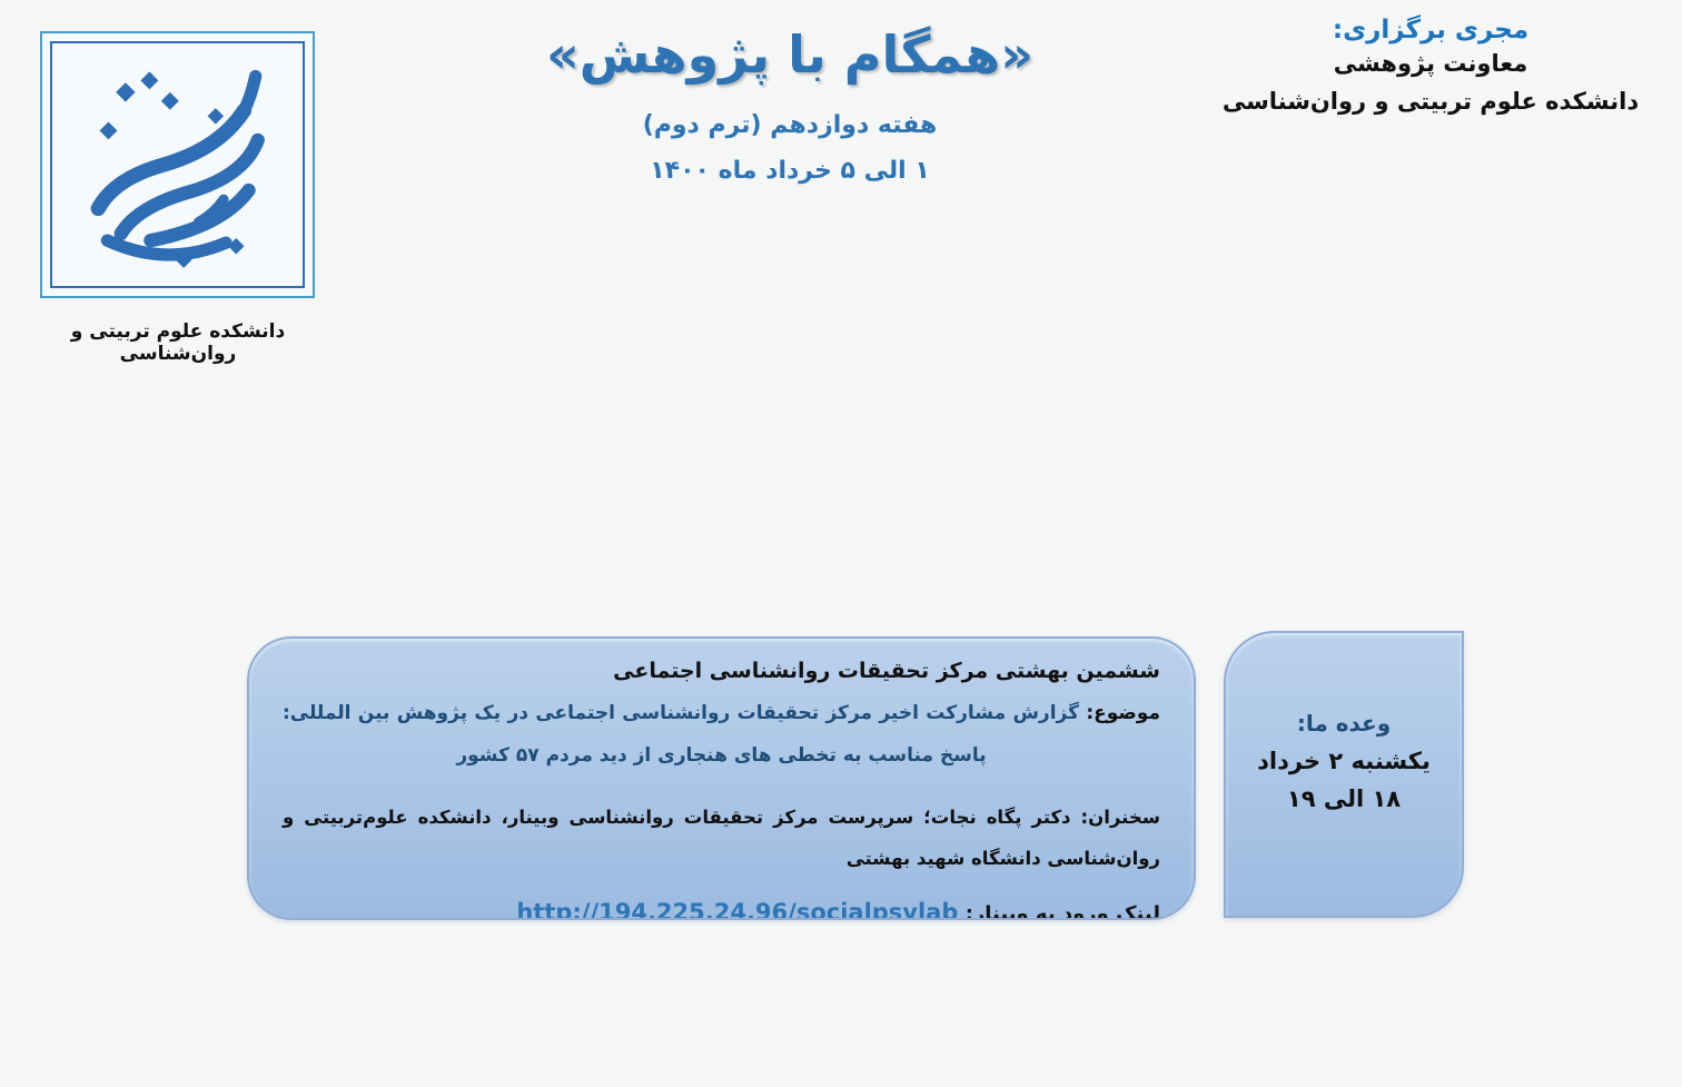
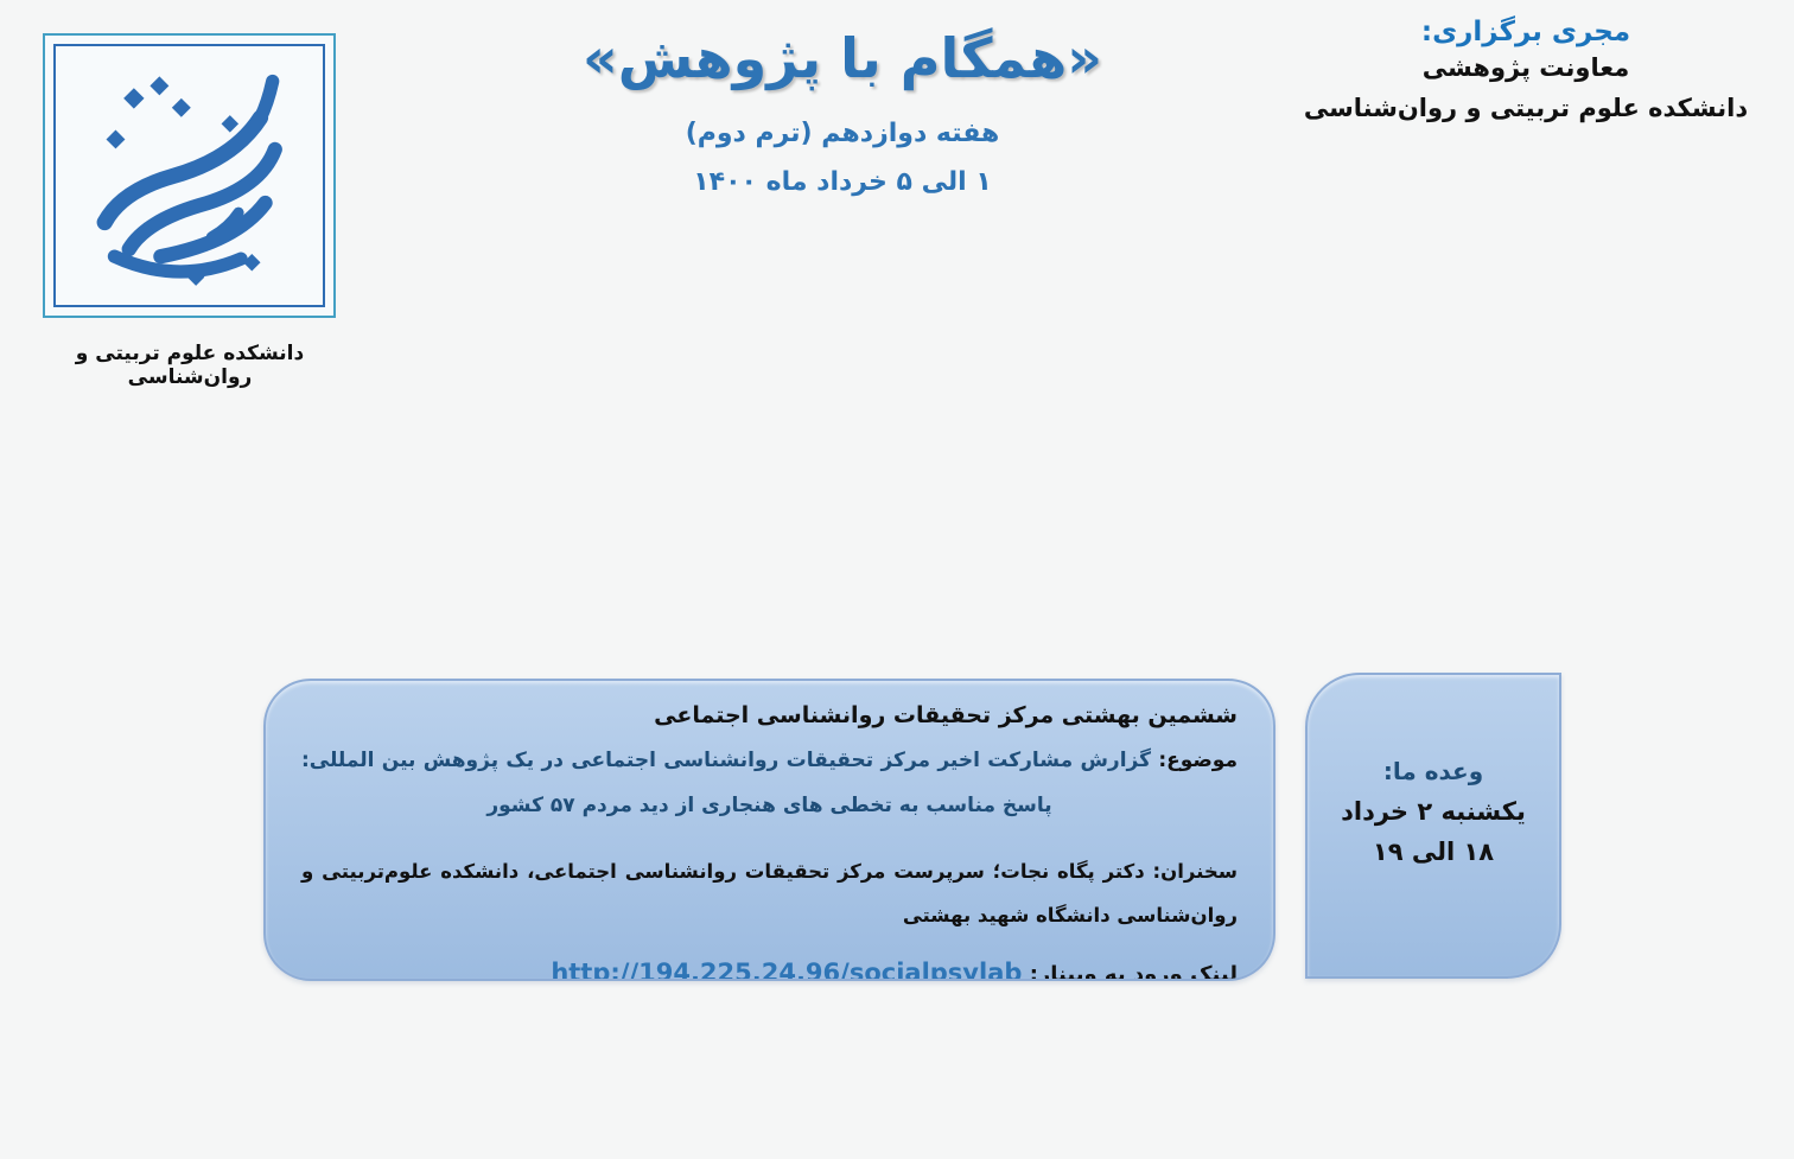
  دانشکده علوم تربیتی و روان‌شناسی
  «همگام با پژوهش»
  هفته دوازدهم (ترم دوم)
  ۱ الی ۵ خرداد ماه ۱۴۰۰
  مجری برگزاری:
  معاونت پژوهشی
  دانشکده علوم تربیتی و روان‌شناسی
  ششمین بهشتی مرکز تحقیقات روانشناسی اجتماعی
  موضوع: گزارش مشارکت اخیر مرکز تحقیقات روانشناسی اجتماعی در یک پژوهش بین المللی: پاسخ مناسب به تخطی های هنجاری از دید مردم ۵۷ کشور
- سخنران: دکتر پگاه نجات؛ سرپرست مرکز تحقیقات روانشناسی وبینار، دانشکده علوم‌تربیتی و روان‌شناسی دانشگاه شهید بهشتی
+ سخنران: دکتر پگاه نجات؛ سرپرست مرکز تحقیقات روانشناسی اجتماعی، دانشکده علوم‌تربیتی و روان‌شناسی دانشگاه شهید بهشتی
  لینک ورود به وبینار: http://194.225.24.96/socialpsylab
  وعده ما:
  یکشنبه ۲ خرداد
  ۱۸ الی ۱۹
